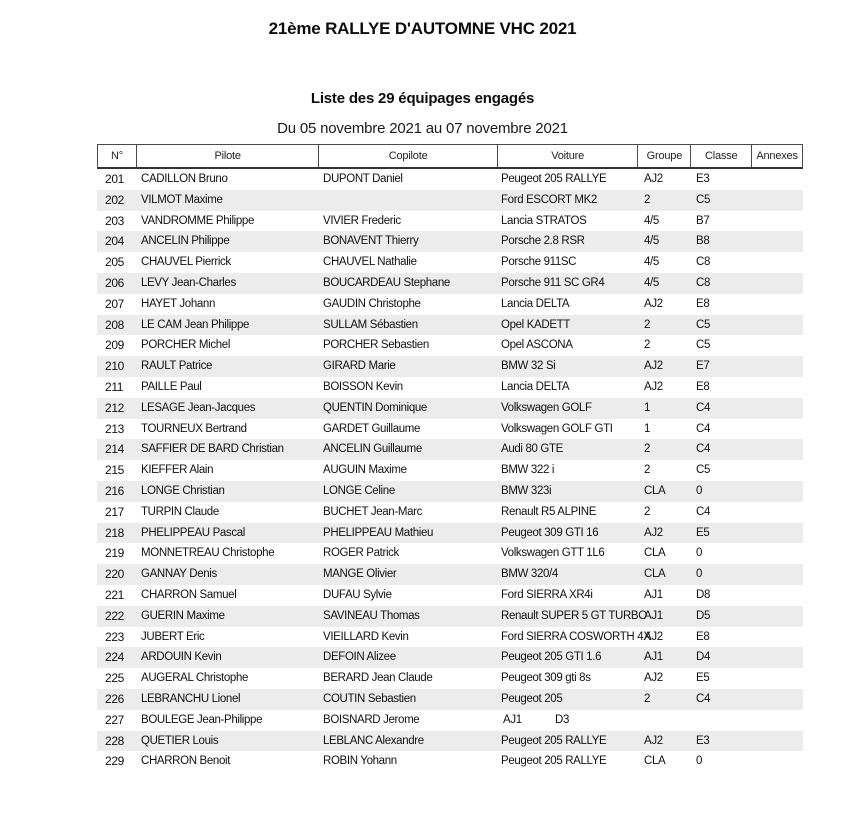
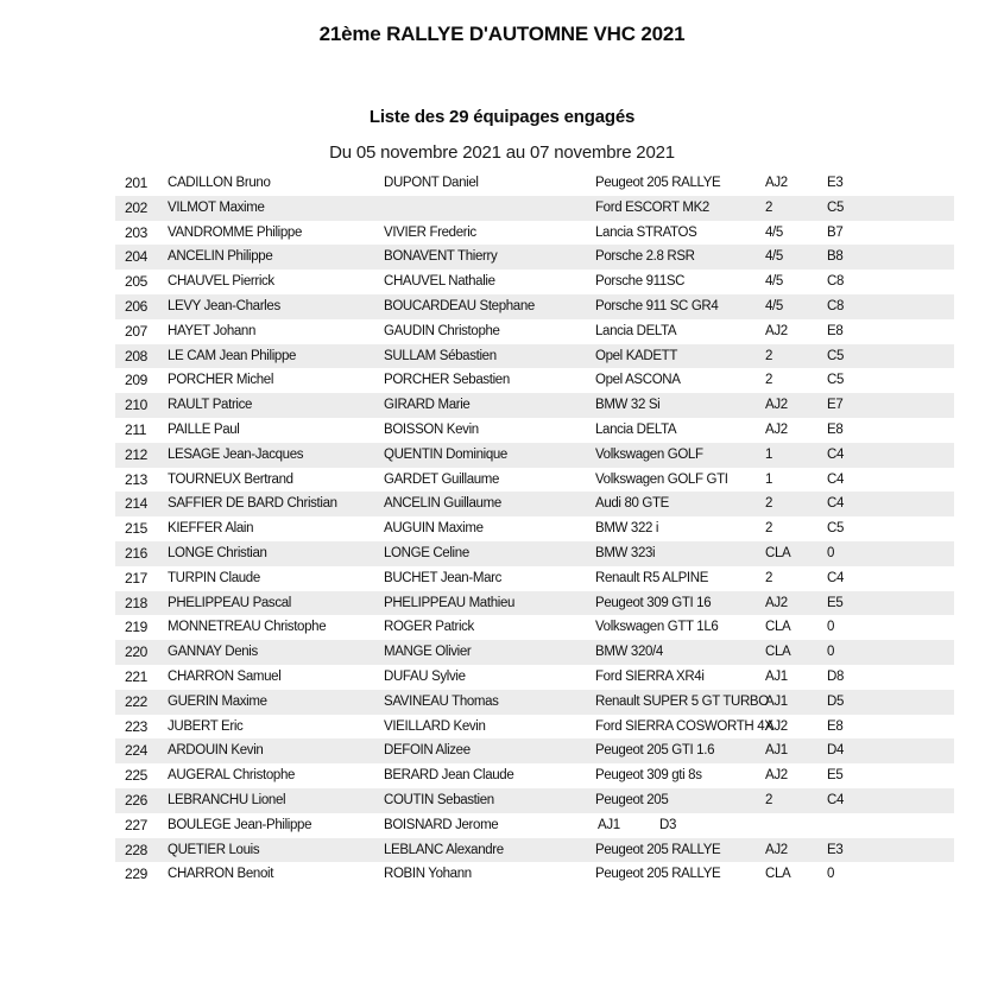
  21ème RALLYE D'AUTOMNE VHC 2021
  Liste des 29 équipages engagés
  Du 05 novembre 2021 au 07 novembre 2021
- N°
- Pilote
- Copilote
- Voiture
- Groupe
- Classe
- Annexes
  201
  CADILLON Bruno
  DUPONT Daniel
  Peugeot 205 RALLYE
  AJ2
  E3
  202
  VILMOT Maxime
  Ford ESCORT MK2
  2
  C5
  203
  VANDROMME Philippe
  VIVIER Frederic
  Lancia STRATOS
  4/5
  B7
  204
  ANCELIN Philippe
  BONAVENT Thierry
  Porsche 2.8 RSR
  4/5
  B8
  205
  CHAUVEL Pierrick
  CHAUVEL Nathalie
  Porsche 911SC
  4/5
  C8
  206
  LEVY Jean-Charles
  BOUCARDEAU Stephane
  Porsche 911 SC GR4
  4/5
  C8
  207
  HAYET Johann
  GAUDIN Christophe
  Lancia DELTA
  AJ2
  E8
  208
  LE CAM Jean Philippe
  SULLAM Sébastien
  Opel KADETT
  2
  C5
  209
  PORCHER Michel
  PORCHER Sebastien
  Opel ASCONA
  2
  C5
  210
  RAULT Patrice
  GIRARD Marie
  BMW 32 Si
  AJ2
  E7
  211
  PAILLE Paul
  BOISSON Kevin
  Lancia DELTA
  AJ2
  E8
  212
  LESAGE Jean-Jacques
  QUENTIN Dominique
  Volkswagen GOLF
  1
  C4
  213
  TOURNEUX Bertrand
  GARDET Guillaume
  Volkswagen GOLF GTI
  1
  C4
  214
  SAFFIER DE BARD Christian
  ANCELIN Guillaume
  Audi 80 GTE
  2
  C4
  215
  KIEFFER Alain
  AUGUIN Maxime
  BMW 322 i
  2
  C5
  216
  LONGE Christian
  LONGE Celine
  BMW 323i
  CLA
  0
  217
  TURPIN Claude
  BUCHET Jean-Marc
  Renault R5 ALPINE
  2
  C4
  218
  PHELIPPEAU Pascal
  PHELIPPEAU Mathieu
  Peugeot 309 GTI 16
  AJ2
  E5
  219
  MONNETREAU Christophe
  ROGER Patrick
  Volkswagen GTT 1L6
  CLA
  0
  220
  GANNAY Denis
  MANGE Olivier
  BMW 320/4
  CLA
  0
  221
  CHARRON Samuel
  DUFAU Sylvie
  Ford SIERRA XR4i
  AJ1
  D8
  222
  GUERIN Maxime
  SAVINEAU Thomas
  Renault SUPER 5 GT TURB
  AJ1
  D5
  223
  JUBERT Eric
  VIEILLARD Kevin
  Ford SIERRA COSWORTH 4
  AJ2
  E8
  224
  ARDOUIN Kevin
  DEFOIN Alizee
  Peugeot 205 GTI 1.6
  AJ1
  D4
  225
  AUGERAL Christophe
  BERARD Jean Claude
  Peugeot 309 gti 8s
  AJ2
  E5
  226
  LEBRANCHU Lionel
  COUTIN Sebastien
  Peugeot 205
  2
  C4
  227
  BOULEGE Jean-Philippe
  BOISNARD Jerome
  AJ1
  D3
  228
  QUETIER Louis
  LEBLANC Alexandre
  Peugeot 205 RALLYE
  AJ2
  E3
  229
  CHARRON Benoit
  ROBIN Yohann
  Peugeot 205 RALLYE
  CLA
  0
